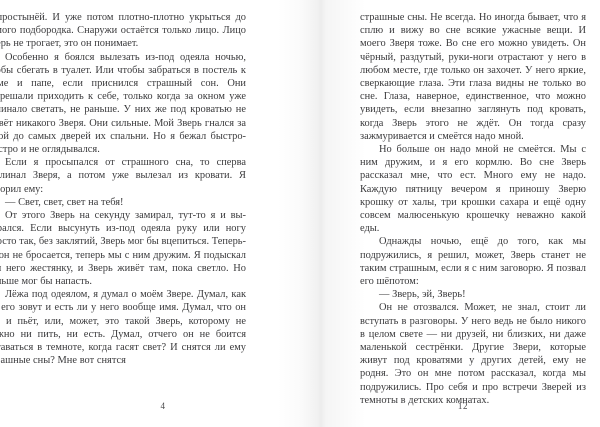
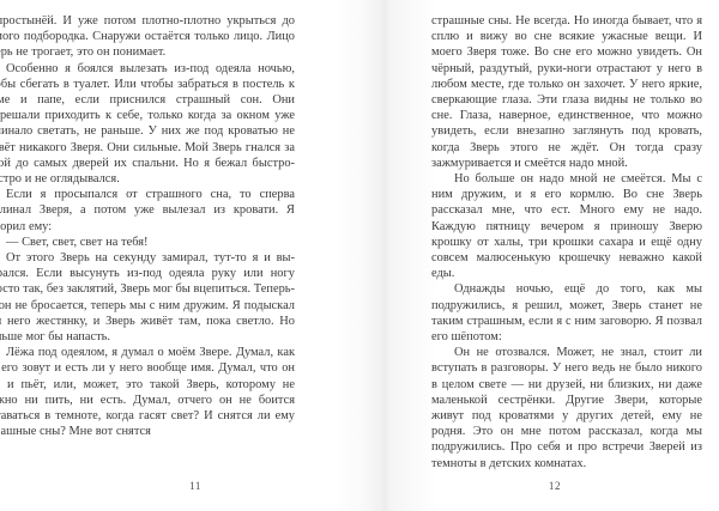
  ростынёй. И уже потом плотно-плотно укрыть­ся до ого подбородка. Снаружи остаётся только лицо. Лицо рь не трогает, это он понимает.
  Особенно я боялся вылезать из-под одеяла но­чью, бы сбегать в туалет. Или чтобы забраться в постель к ме и папе, если приснился страшный сон. Они решали приходить к себе, только когда за окном уже инало светать, не раньше. У них же под кроватью не вёт никакого Зверя. Они силь­ные. Мой Зверь гнался за ой до самых дверей их спальни. Но я бежал быстро-стро и не огля­дывался.
  Если я просыпался от страшного сна, то сперва линал Зверя, а потом уже вылезал из кровати. Я орил ему:
  — Свет, свет, свет на тебя!
  От этого Зверь на секунду замирал, тут-то я и вы­бался. Если высунуть из-под одеяла руку или ногу сто так, без заклятий, Зверь мог бы вцепиться. Теперь-он не бросается, теперь мы с ним дружим. Я подыскал него жестянку, и Зверь живёт там, пока светло. Но ьше мог бы напасть.
  Лёжа под одеялом, я думал о моём Звере. Думал, как его зовут и есть ли у него вообще имя. Ду­мал, что он и пьёт, или, может, это такой Зверь, которому не жно ни пить, ни есть. Думал, отчего он не боится аваться в темноте, когда гасят свет? И снятся ли ему ашные сны? Мне вот снятся
- 4
+ 11
  трашные сны. Не всегда. Но иногда бывает, что я плю и вижу во сне всякие ужасные вещи. И оего Зверя тоже. Во сне его можно увидеть. Он ёрный, раздутый, руки-ноги отрастают у него в юбом ме­сте, где только он захочет. У него яркие, веркаю­щие глаза. Эти глаза видны не только во не. Глаза, наверное, единственное, что можно видеть, если внезапно заглянуть под кровать, огда Зверь этого не ждёт. Он тогда сразу ажмуривается и смеётся надо мной.
  Но больше он надо мной не смеётся. Мы с им дружим, и я его кормлю. Во сне Зверь ассказал мне, что ест. Много ему не надо. аждую пятницу вече­ром я приношу Зверю рошку от халы, три крошки сахара и ещё одну овсем малюсенькую крошечку неважно какой ды.
  Однажды ночью, ещё до того, как мы одружи­лись, я решил, может, Зверь станет не аким страш­ным, если я с ним заговорю. Я позвал го шёпотом:
- — Зверь, эй, Зверь!
  Он не отозвался. Может, не знал, стоит ли сту­пать в разговоры. У него ведь не было никого це­лом свете — ни друзей, ни близких, ни даже а­ленькой сестрёнки. Другие Звери, которые ивут под кроватями у других детей, ему не одня. Это он мне потом рассказал, когда мы одружились. Про себя и про встречи Зверей из емноты в детских комнатах.
  12
